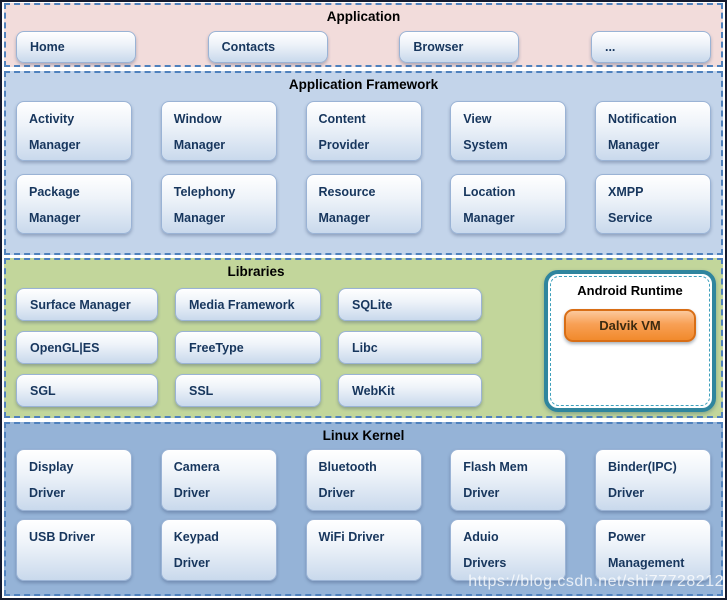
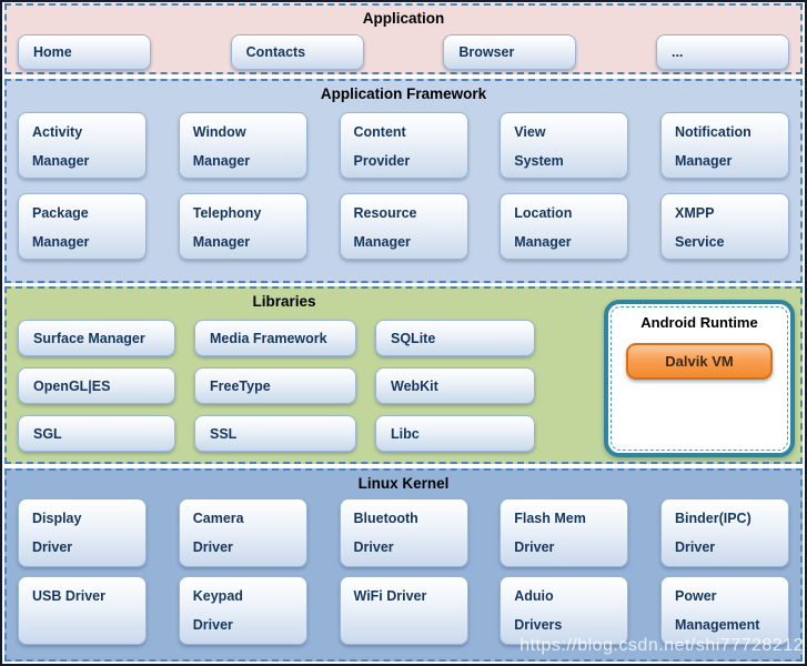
  Application
  Home
  Contacts
  Browser
  ...
  Application Framework
  Activity
  Manager
  Window
  Manager
  Content
  Provider
  View
  System
  Notification
  Manager
  Package
  Manager
  Telephony
  Manager
  Resource
  Manager
  Location
  Manager
  XMPP
  Service
  Libraries
  Surface Manager
  Media Framework
  SQLite
  OpenGL|ES
  FreeType
- Libc
+ WebKit
  SGL
  SSL
- WebKit
+ Libc
  Android Runtime
  Dalvik VM
  Linux Kernel
  Display
  Driver
  Camera
  Driver
  Bluetooth
  Driver
  Flash Mem
  Driver
  Binder(IPC)
  Driver
  USB Driver
  Keypad
  Driver
  WiFi Driver
  Aduio
  Drivers
  Power
  Management
  https://blog.csdn.net/shi77728212
